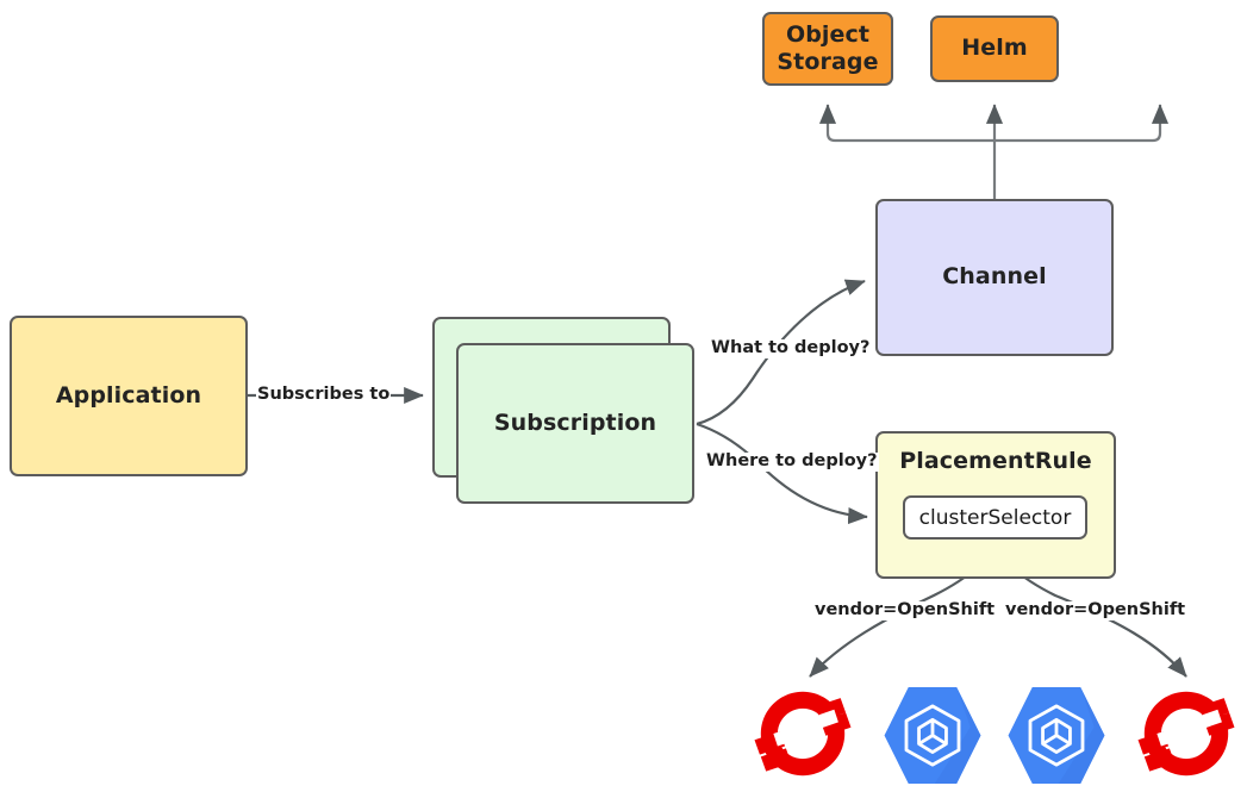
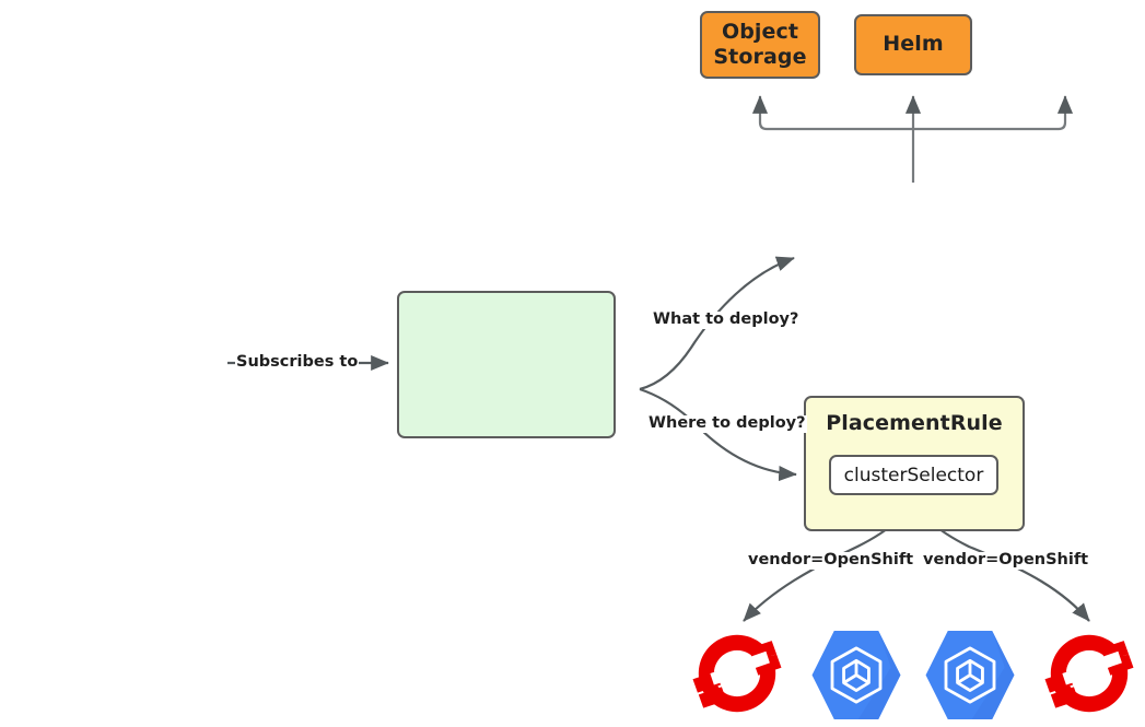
  Object Storage
  Helm
- Application
- Subscription
- Channel
  PlacementRule
  clusterSelector
  Subscribes to
  What to deploy?
  Where to deploy?
  vendor=OpenShift
  vendor=OpenShift
